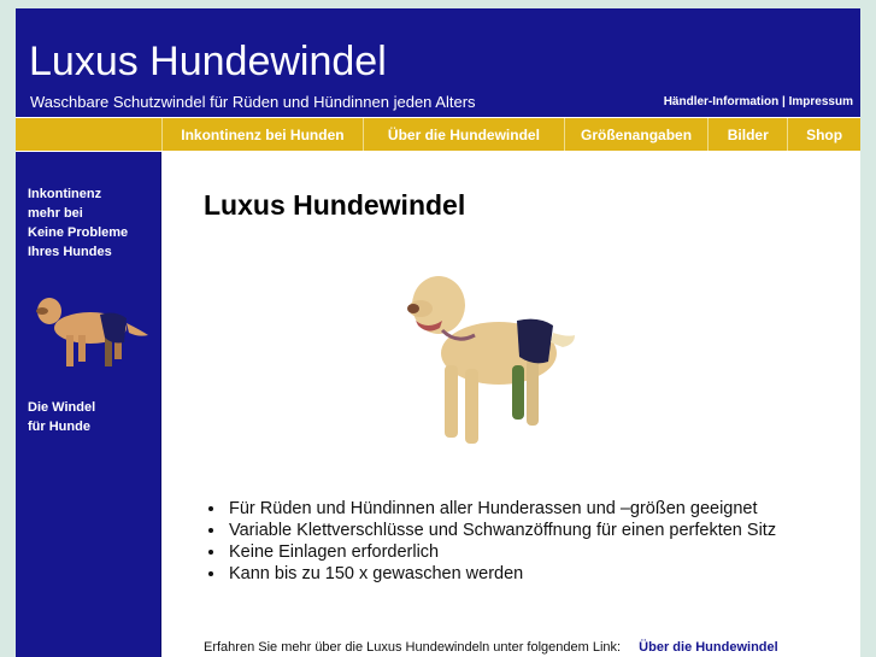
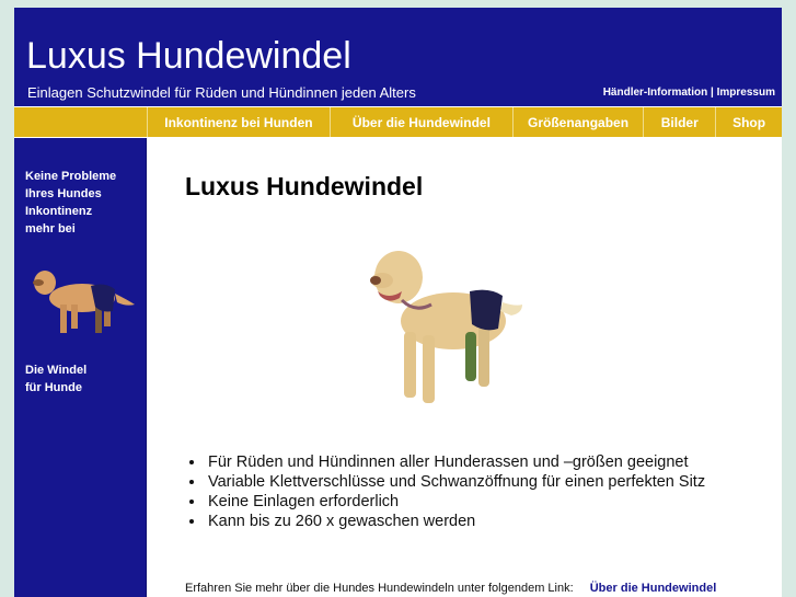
  Luxus Hundewindel
- Waschbare Schutzwindel für Rüden und Hündinnen jeden Alters
+ Einlagen Schutzwindel für Rüden und Hündinnen jeden Alters
  Händler-Information | Impressum
  Inkontinenz bei Hunden
  Über die Hundewindel
  Größenangaben
  Bilder
  Shop
- Inkontinenz
+ Keine Probleme
- mehr bei
+ Ihres Hundes
- Keine Probleme
+ Inkontinenz
- Ihres Hundes
+ mehr bei
  Die Windel
  für Hunde
  Luxus Hundewindel
  Für Rüden und Hündinnen aller Hunderassen und –größen geeignet
  Variable Klettverschlüsse und Schwanzöffnung für einen perfekten Sitz
  Keine Einlagen erforderlich
- Kann bis zu 150 x gewaschen werden
+ Kann bis zu 260 x gewaschen werden
- Erfahren Sie mehr über die Luxus Hundewindeln unter folgendem Link: Über die Hundewindel
+ Erfahren Sie mehr über die Hundes Hundewindeln unter folgendem Link: Über die Hundewindel
